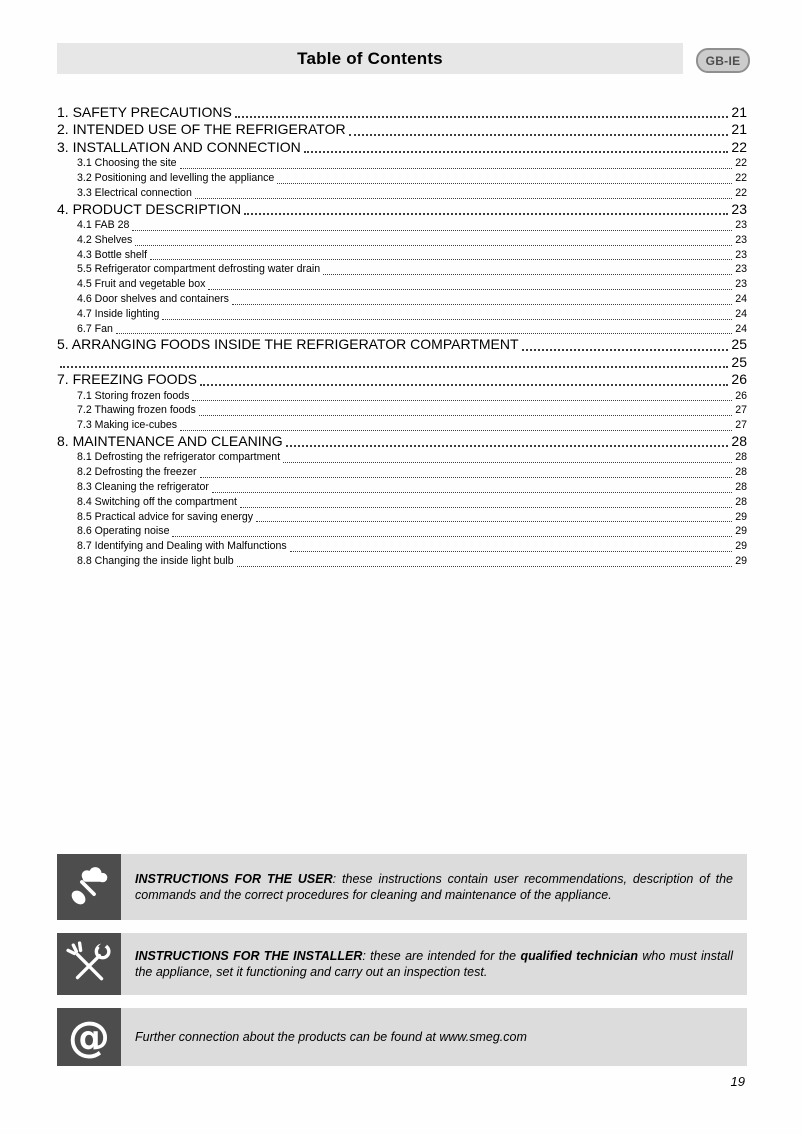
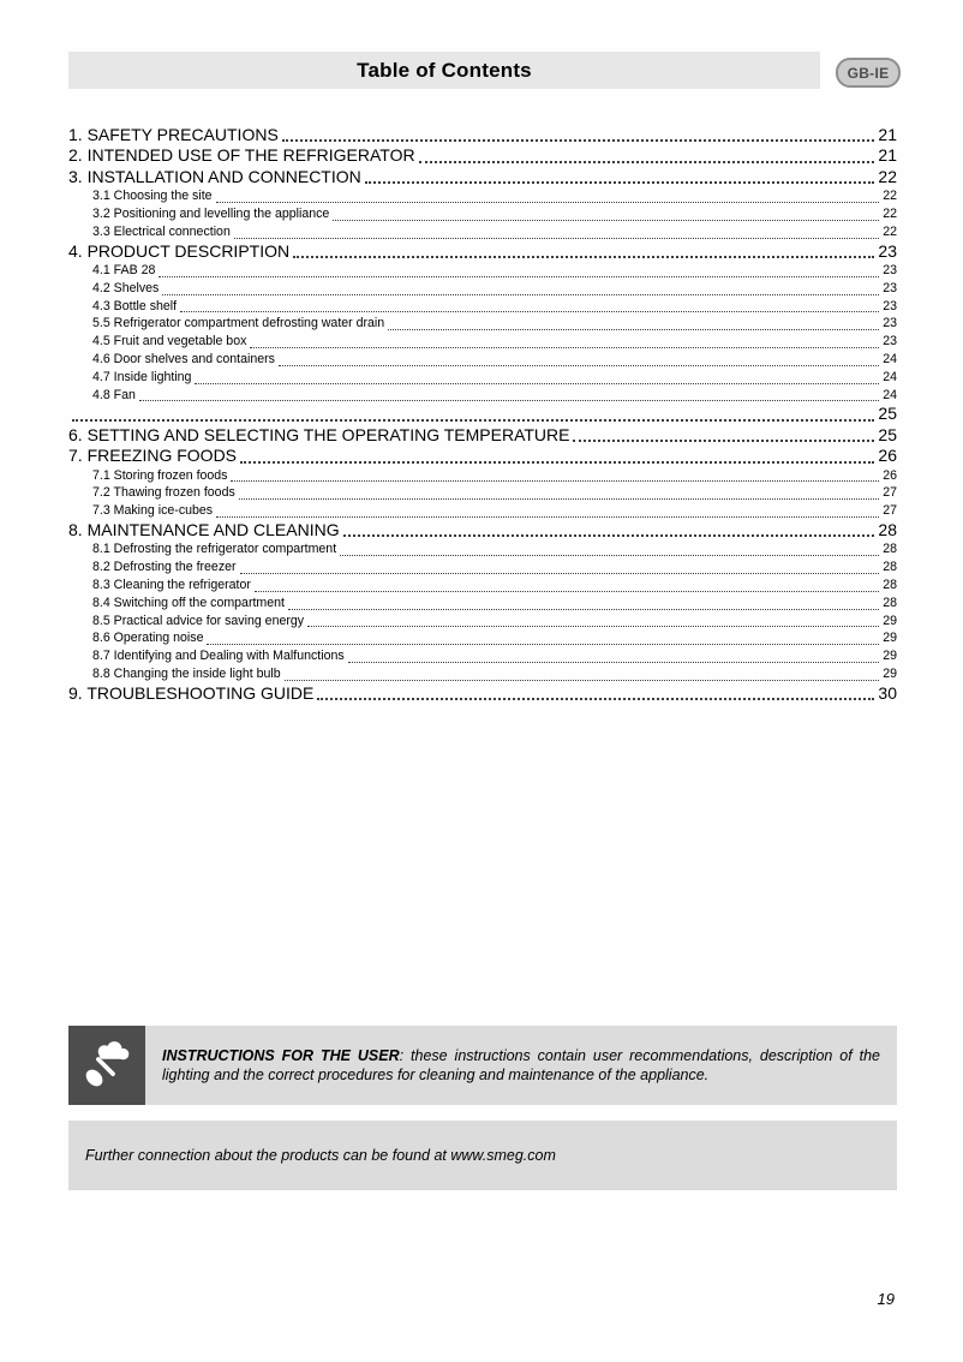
  Table of Contents
  GB-IE
  1. SAFETY PRECAUTIONS
  21
  2. INTENDED USE OF THE REFRIGERATOR
  21
  3. INSTALLATION AND CONNECTION
  22
  3.1 Choosing the site
  22
  3.2 Positioning and levelling the appliance
  22
  3.3 Electrical connection
  22
  4. PRODUCT DESCRIPTION
  23
  4.1 FAB 28
  23
  4.2 Shelves
  23
  4.3 Bottle shelf
  23
  5.5 Refrigerator compartment defrosting water drain
  23
  4.5 Fruit and vegetable box
  23
  4.6 Door shelves and containers
  24
  4.7 Inside lighting
  24
- 6.7 Fan
+ 4.8 Fan
  24
- 5. ARRANGING FOODS INSIDE THE REFRIGERATOR COMPARTMENT
  25
+ 6. SETTING AND SELECTING THE OPERATING TEMPERATURE
  25
  7. FREEZING FOODS
  26
  7.1 Storing frozen foods
  26
  7.2 Thawing frozen foods
  27
  7.3 Making ice-cubes
  27
  8. MAINTENANCE AND CLEANING
  28
  8.1 Defrosting the refrigerator compartment
  28
  8.2 Defrosting the freezer
  28
  8.3 Cleaning the refrigerator
  28
  8.4 Switching off the compartment
  28
  8.5 Practical advice for saving energy
  29
  8.6 Operating noise
  29
  8.7 Identifying and Dealing with Malfunctions
  29
  8.8 Changing the inside light bulb
  29
+ 9. TROUBLESHOOTING GUIDE
+ 30
- INSTRUCTIONS FOR THE USER: these instructions contain user recommendations, description of the commands and the correct procedures for cleaning and maintenance of the appliance.
+ INSTRUCTIONS FOR THE USER: these instructions contain user recommendations, description of the lighting and the correct procedures for cleaning and maintenance of the appliance.
- INSTRUCTIONS FOR THE INSTALLER: these are intended for the qualified technician who must install the appliance, set it functioning and carry out an inspection test.
- @
  Further connection about the products can be found at www.smeg.com
  19
